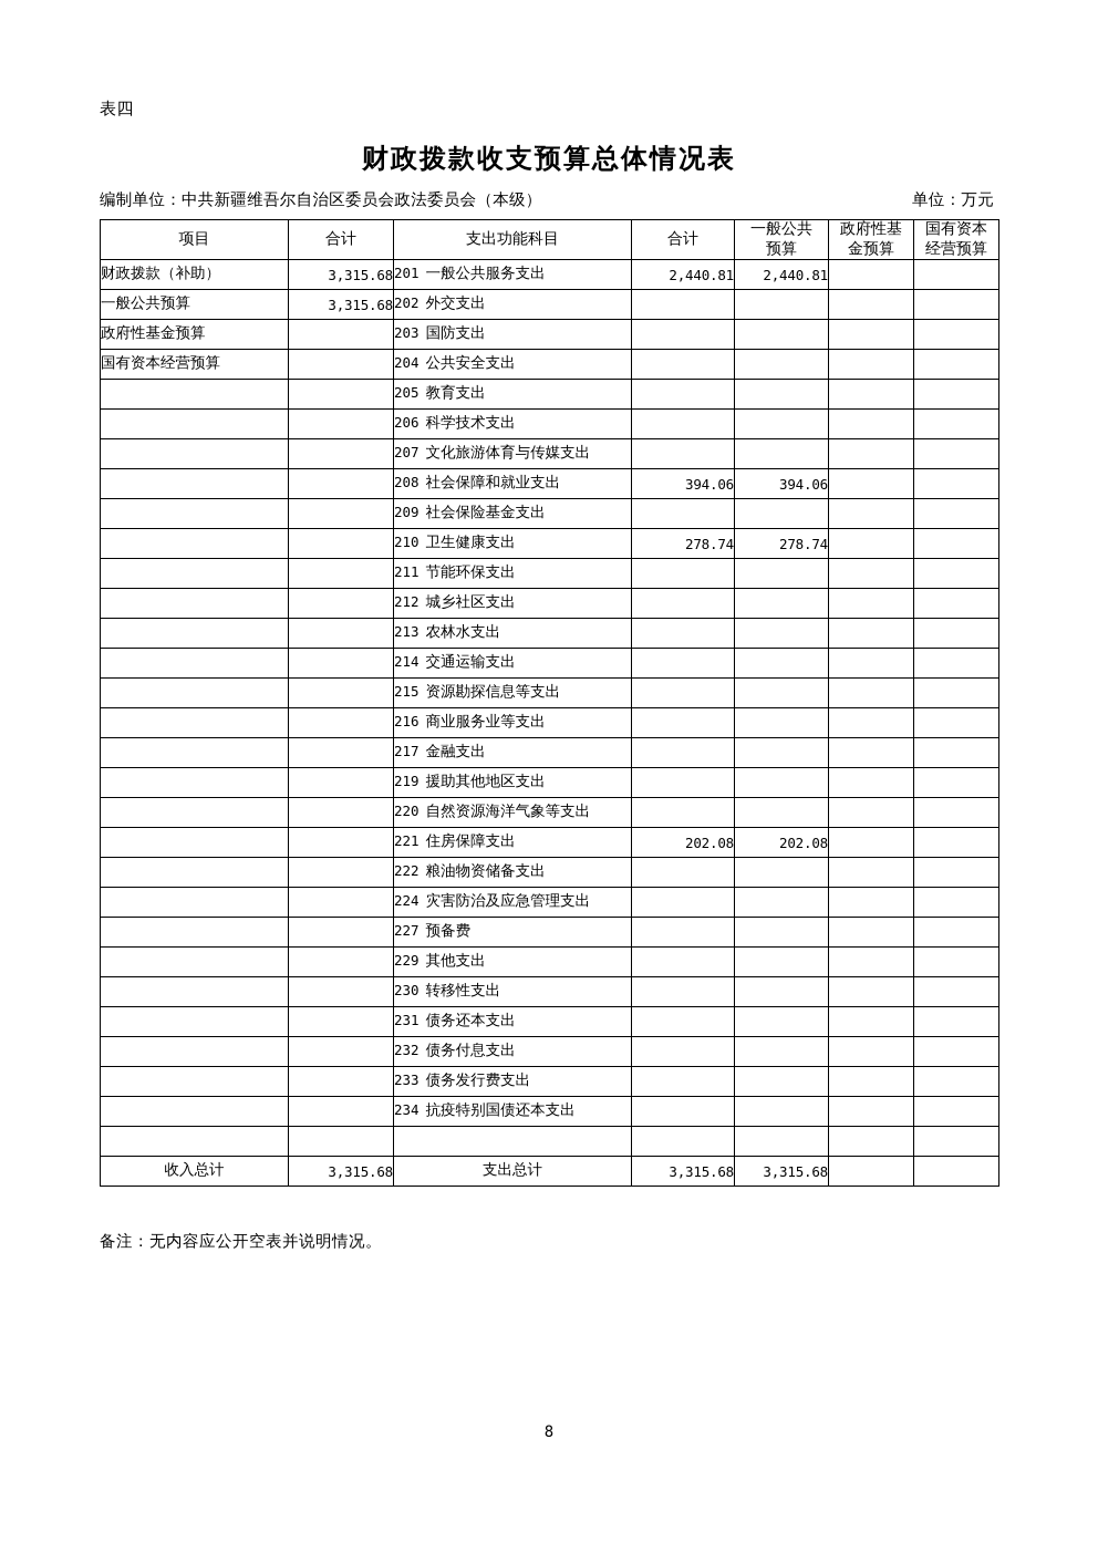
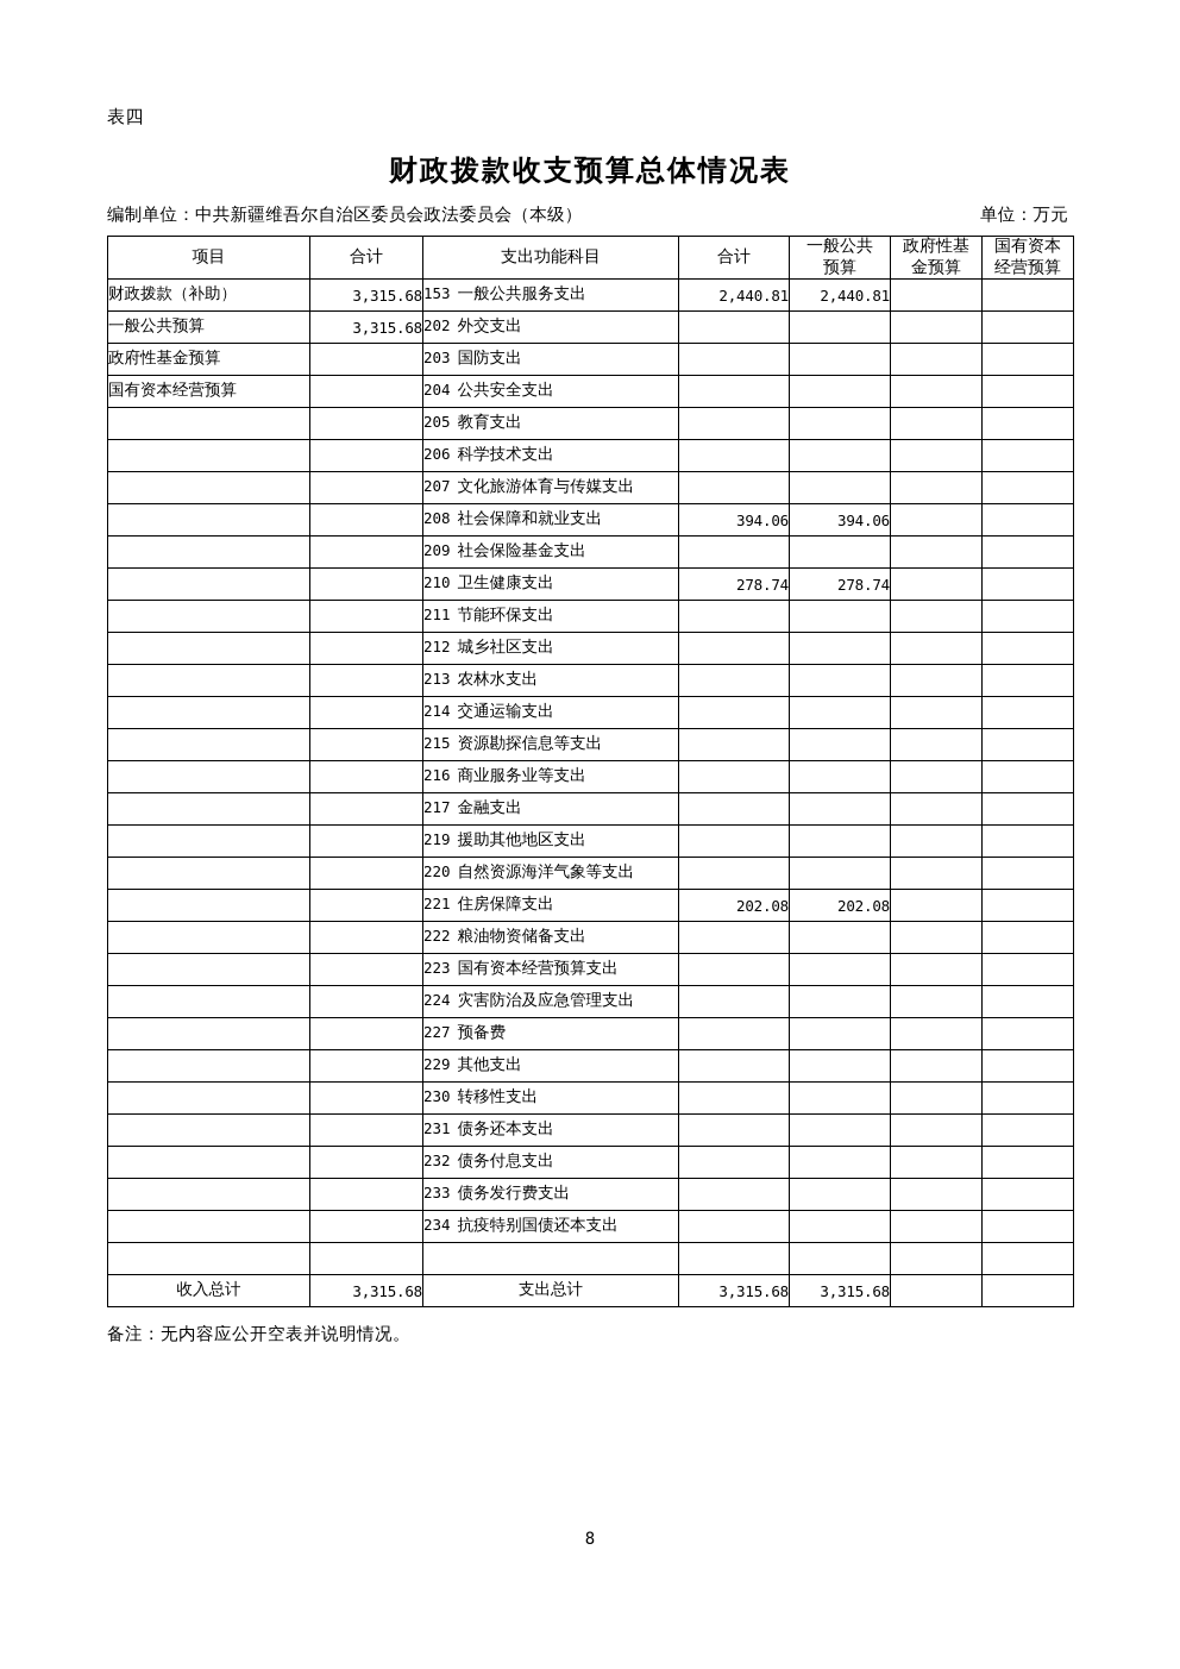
  表四
  财政拨款收支预算总体情况表
  编制单位：中共新疆维吾尔自治区委员会政法委员会（本级）
  单位：万元
  项目	合计	支出功能科目	合计	一般公共 预算	政府性基 金预算	国有资本 经营预算
- 财政拨款（补助）	3,315.68	201 一般公共服务支出	2,440.81	2,440.81
+ 财政拨款（补助）	3,315.68	153 一般公共服务支出	2,440.81	2,440.81
  一般公共预算	3,315.68	202 外交支出
  政府性基金预算		203 国防支出
  国有资本经营预算		204 公共安全支出
  		205 教育支出
  		206 科学技术支出
  		207 文化旅游体育与传媒支出
  		208 社会保障和就业支出	394.06	394.06
  		209 社会保险基金支出
  		210 卫生健康支出	278.74	278.74
  		211 节能环保支出
  		212 城乡社区支出
  		213 农林水支出
  		214 交通运输支出
  		215 资源勘探信息等支出
  		216 商业服务业等支出
  		217 金融支出
  		219 援助其他地区支出
  		220 自然资源海洋气象等支出
  		221 住房保障支出	202.08	202.08
  		222 粮油物资储备支出
+ 		223 国有资本经营预算支出
  		224 灾害防治及应急管理支出
  		227 预备费
  		229 其他支出
  		230 转移性支出
  		231 债务还本支出
  		232 债务付息支出
  		233 债务发行费支出
  		234 抗疫特别国债还本支出
  收入总计	3,315.68	支出总计	3,315.68	3,315.68
  备注：无内容应公开空表并说明情况。
  8
